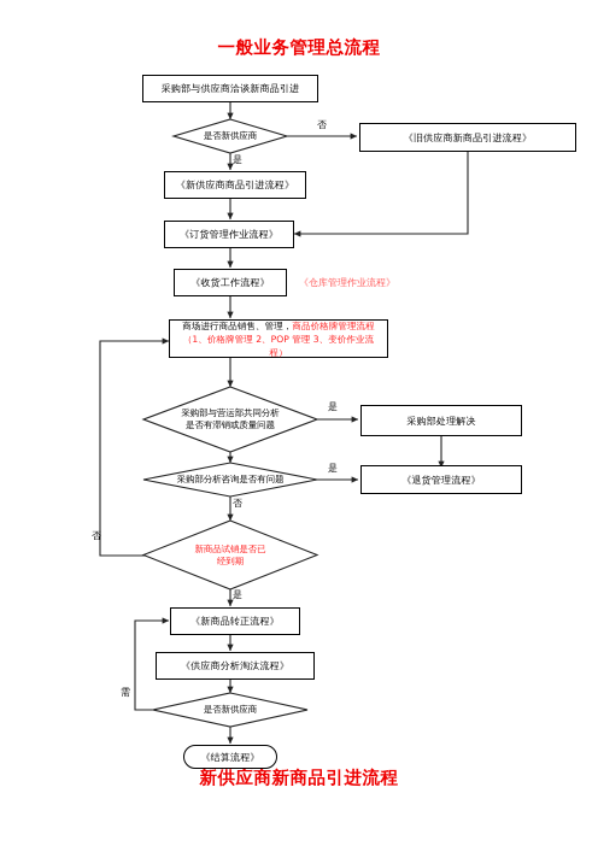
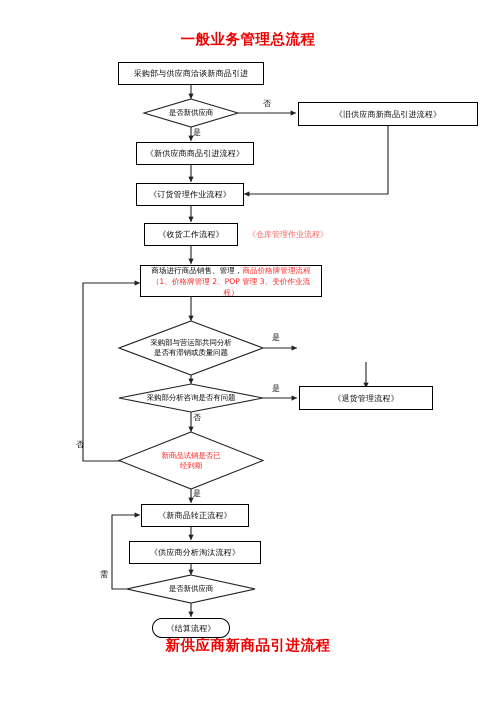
  一般业务管理总流程
  新供应商新商品引进流程
  采购部与供应商洽谈新商品引进
  是否新供应商
  《旧供应商新商品引进流程》
  《新供应商商品引进流程》
  《订货管理作业流程》
  《收货工作流程》
  《仓库管理作业流程》
  商场进行商品销售、管理，商品价格牌管理流程
  （1、价格牌管理 2、POP 管理 3、变价作业流程）
  采购部与营运部共同分析
  是否有滞销或质量问题
- 采购部处理解决
  采购部分析咨询是否有问题
  《退货管理流程》
  新商品试销是否已
  经到期
  《新商品转正流程》
  《供应商分析淘汰流程》
  是否新供应商
  《结算流程》
  是
  否
  是
  是
  否
  否
  是
  需
